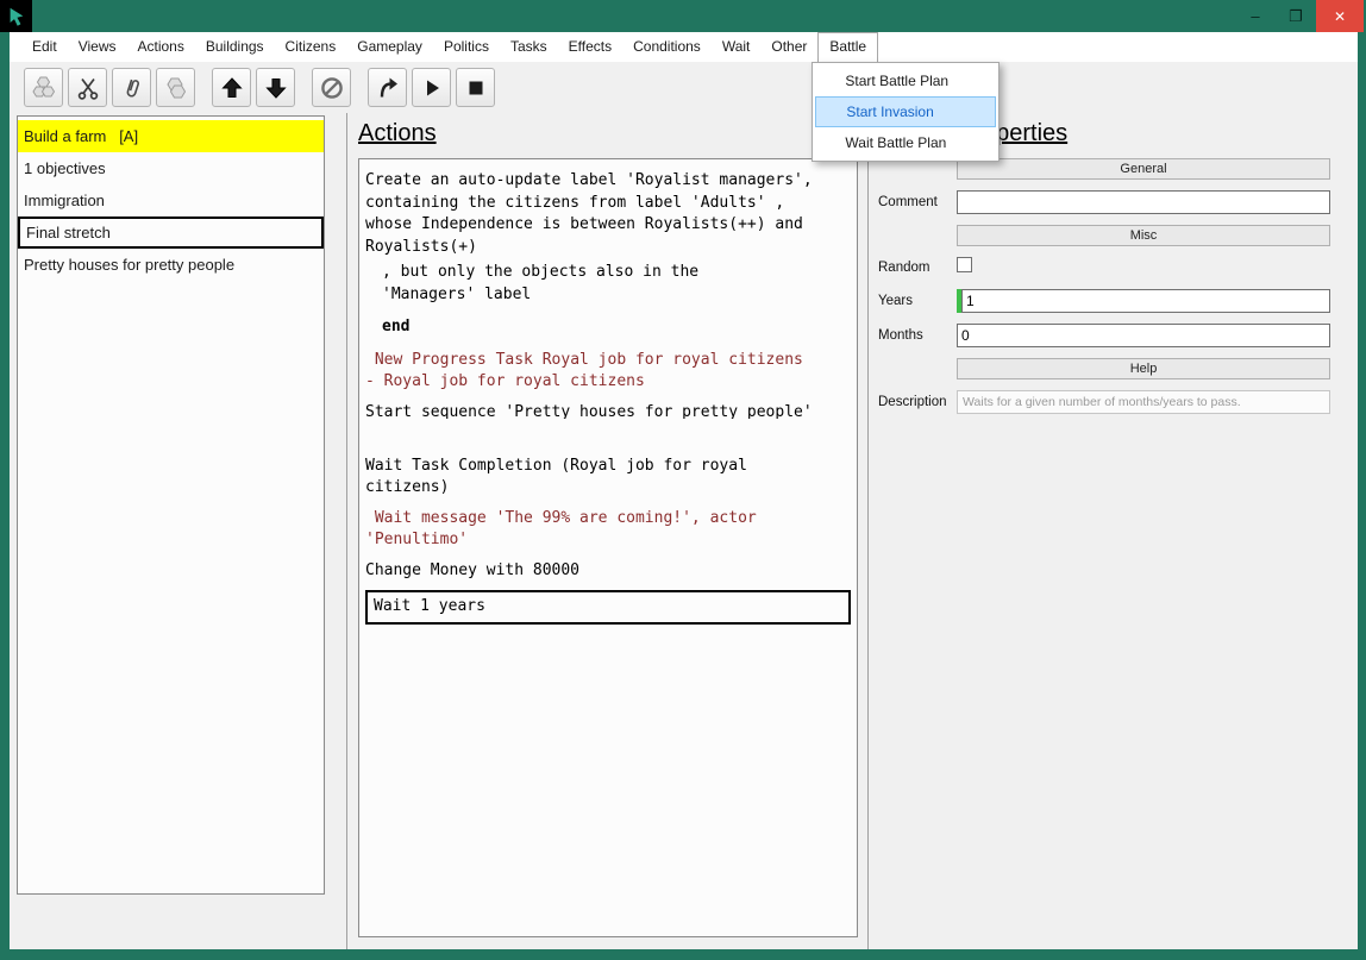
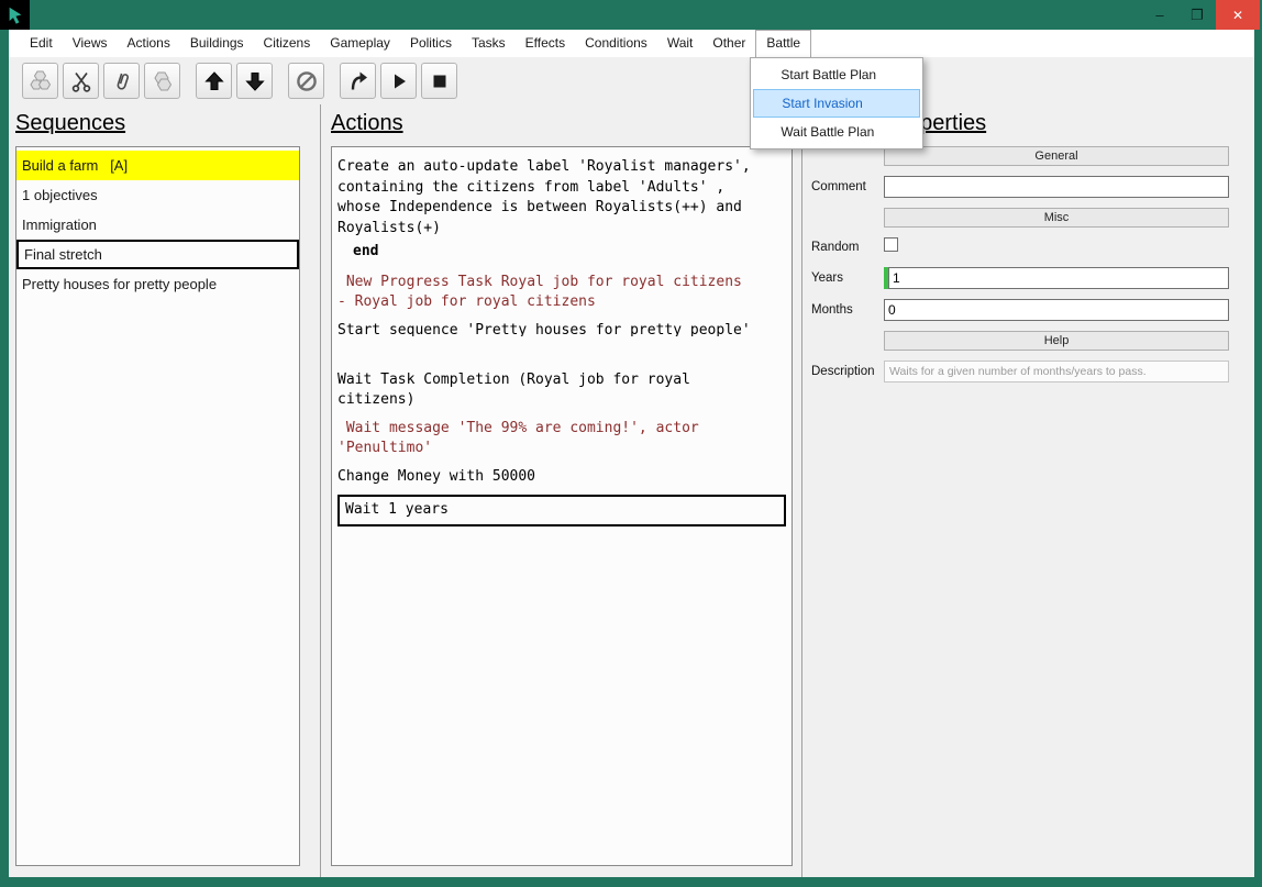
  –
  ❐
  ✕
  Edit
  Views
  Actions
  Buildings
  Citizens
  Gameplay
  Politics
  Tasks
  Effects
  Conditions
  Wait
  Other
  Battle
  Start Battle Plan
  Start Invasion
  Wait Battle Plan
+ Sequences
  Build a farm [A]
  1 objectives
  Immigration
  Final stretch
  Pretty houses for pretty people
  Actions
  Create an auto-update label 'Royalist managers',
  containing the citizens from label 'Adults' ,
  whose Independence is between Royalists(++) and
  Royalists(+)
- , but only the objects also in the
- 'Managers' label
  end
  New Progress Task Royal job for royal citizens
  - Royal job for royal citizens
  Start sequence 'Pretty houses for pretty people'
  Wait Task Completion (Royal job for royal
  citizens)
  Wait message 'The 99% are coming!', actor
  'Penultimo'
- Change Money with 80000
+ Change Money with 50000
  Wait 1 years
  perties
  General
  Comment
  Misc
  Random
  Years
  1
  Months
  0
  Help
  Description
  Waits for a given number of months/years to pass.
